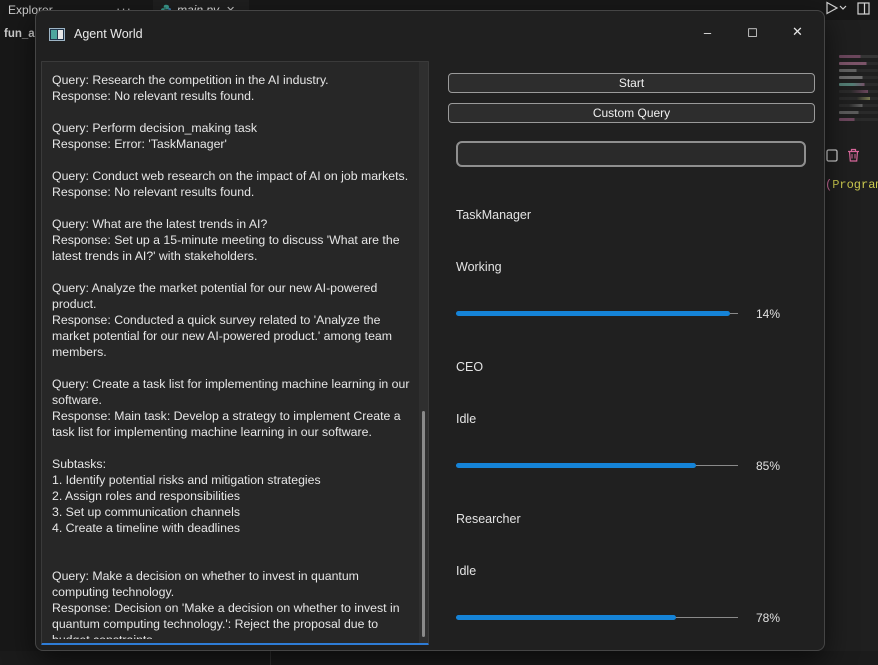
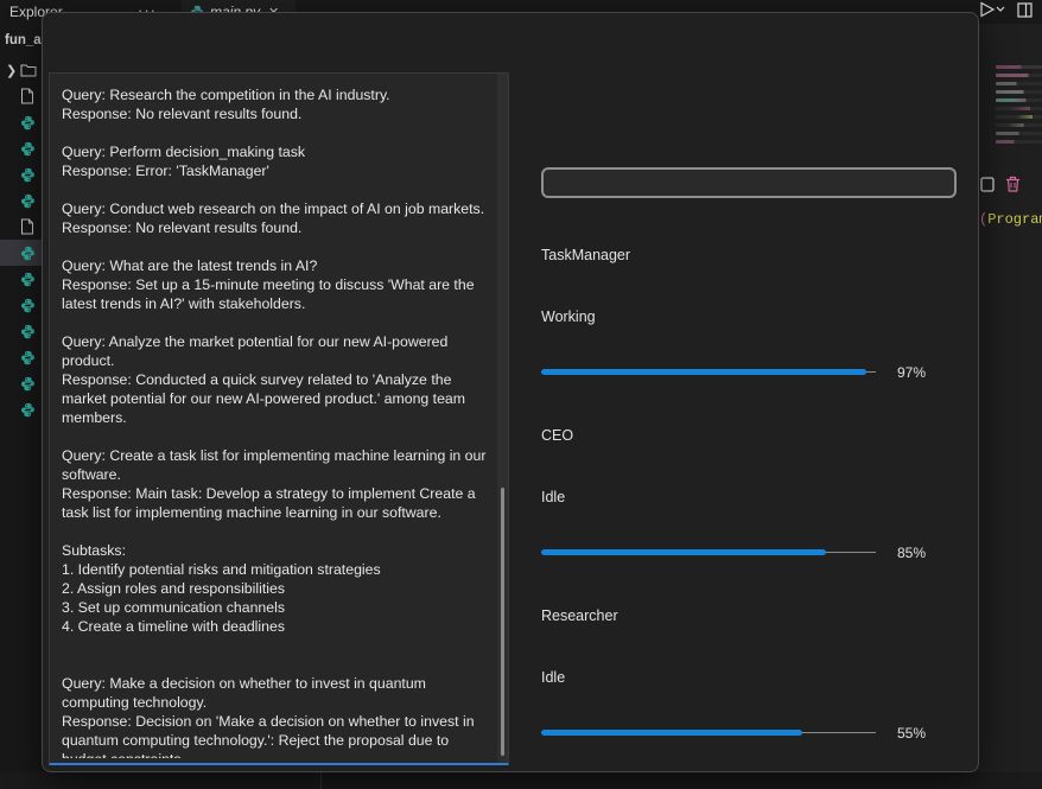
  ···
  fun_a
+ ❯
  (Progra
- Agent World
- –
- ◻
- ✕
  Query: Research the competition in the AI industry.
  Response: No relevant results found.
  Query: Perform decision_making task
  Response: Error: 'TaskManager'
  Query: Conduct web research on the impact of AI on job markets.
  Response: No relevant results found.
  Query: What are the latest trends in AI?
  Response: Set up a 15-minute meeting to discuss 'What are the latest trends in AI?' with stakeholders.
  Query: Analyze the market potential for our new AI-powered product.
  Response: Conducted a quick survey related to 'Analyze the market potential for our new AI-powered product.' among team members.
  Query: Create a task list for implementing machine learning in our software.
  Response: Main task: Develop a strategy to implement Create a task list for implementing machine learning in our software.
  Subtasks:
  1. Identify potential risks and mitigation strategies
  2. Assign roles and responsibilities
  3. Set up communication channels
  4. Create a timeline with deadlines
  Query: Make a decision on whether to invest in quantum computing technology.
  Response: Decision on 'Make a decision on whether to invest in quantum computing technology.': Reject the proposal due to
- Start
- Custom Query
  TaskManager
  Working
- 14%
+ 97%
  CEO
  Idle
  85%
  Researcher
  Idle
- 78%
+ 55%
